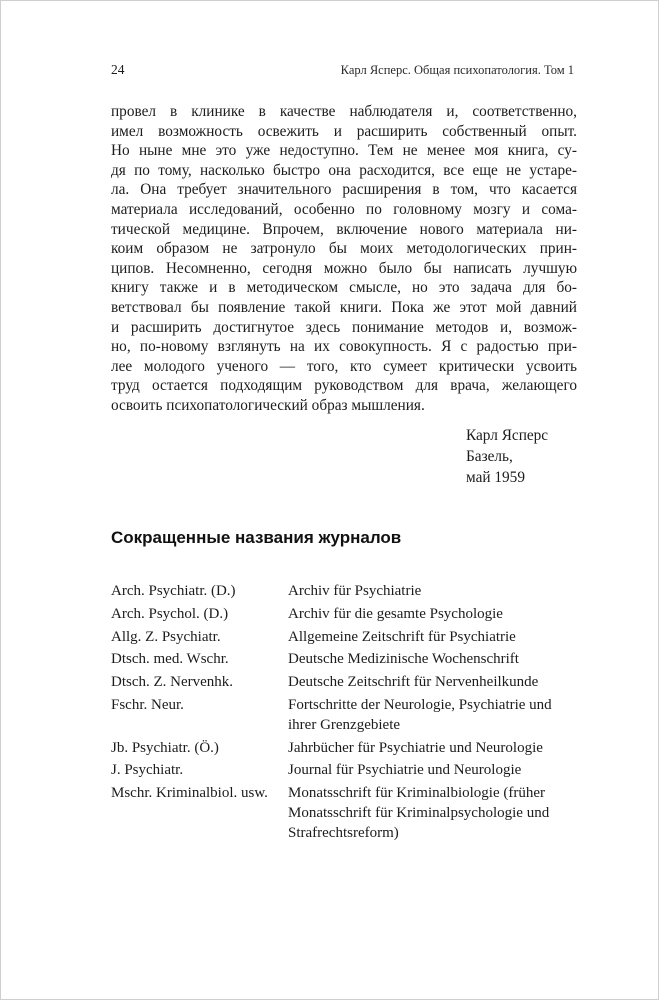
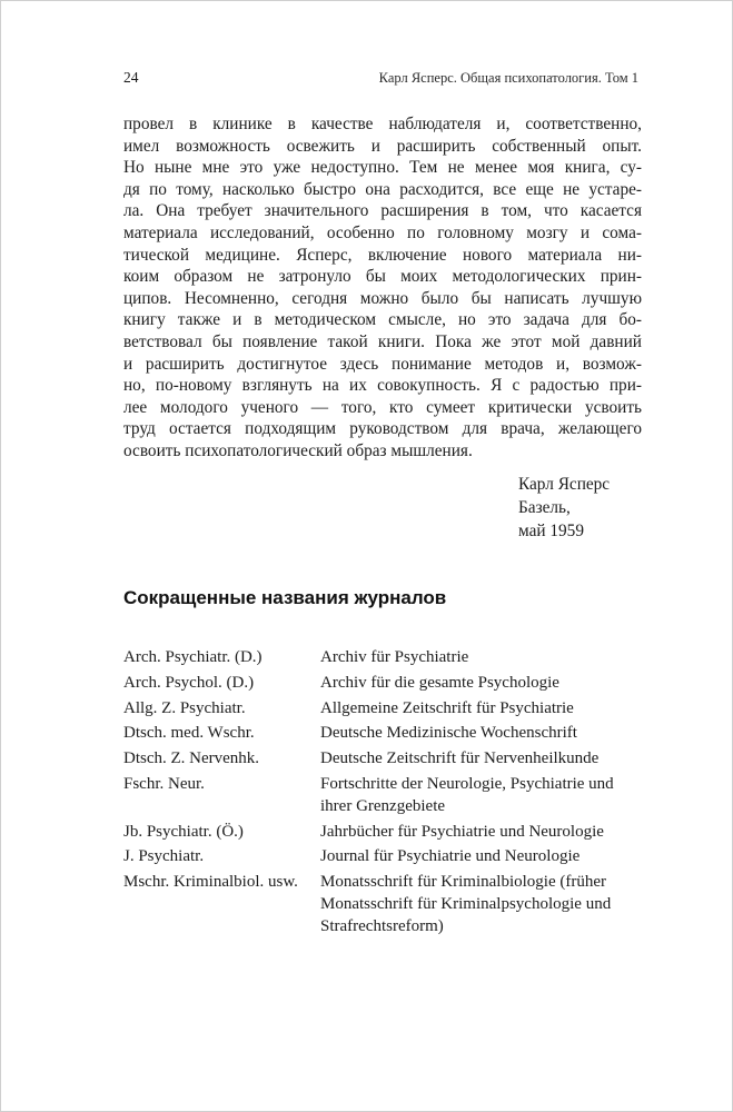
  24
  Карл Ясперс. Общая психопатология. Том 1
  провел в клинике в качестве наблюдателя и, соответственно,
  имел возможность освежить и расширить собственный опыт.
  Но ныне мне это уже недоступно. Тем не менее моя книга, су-
  дя по тому, насколько быстро она расходится, все еще не устаре-
  ла. Она требует значительного расширения в том, что касается
  материала исследований, особенно по головному мозгу и сома-
- тической медицине. Впрочем, включение нового материала ни-
+ тической медицине. Ясперс, включение нового материала ни-
  коим образом не затронуло бы моих методологических прин-
  ципов. Несомненно, сегодня можно было бы написать лучшую
  книгу также и в методическом смысле, но это задача для бо-
  ветствовал бы появление такой книги. Пока же этот мой давний
  и расширить достигнутое здесь понимание методов и, возмож-
  но, по-новому взглянуть на их совокупность. Я с радостью при-
  лее молодого ученого — того, кто сумеет критически усвоить
  труд остается подходящим руководством для врача, желающего
  освоить психопатологический образ мышления.
  Карл Ясперс
  Базель,
  май 1959
  Сокращенные названия журналов
  Arch. Psychiatr. (D.)
  Archiv für Psychiatrie
  Arch. Psychol. (D.)
  Archiv für die gesamte Psychologie
  Allg. Z. Psychiatr.
  Allgemeine Zeitschrift für Psychiatrie
  Dtsch. med. Wschr.
  Deutsche Medizinische Wochenschrift
  Dtsch. Z. Nervenhk.
  Deutsche Zeitschrift für Nervenheilkunde
  Fschr. Neur.
  Fortschritte der Neurologie, Psychiatrie und ihrer Grenzgebiete
  Jb. Psychiatr. (Ö.)
  Jahrbücher für Psychiatrie und Neurologie
  J. Psychiatr.
  Journal für Psychiatrie und Neurologie
  Mschr. Kriminalbiol. usw.
  Monatsschrift für Kriminalbiologie (früher Monatsschrift für Kriminalpsychologie und Strafrechtsreform)
